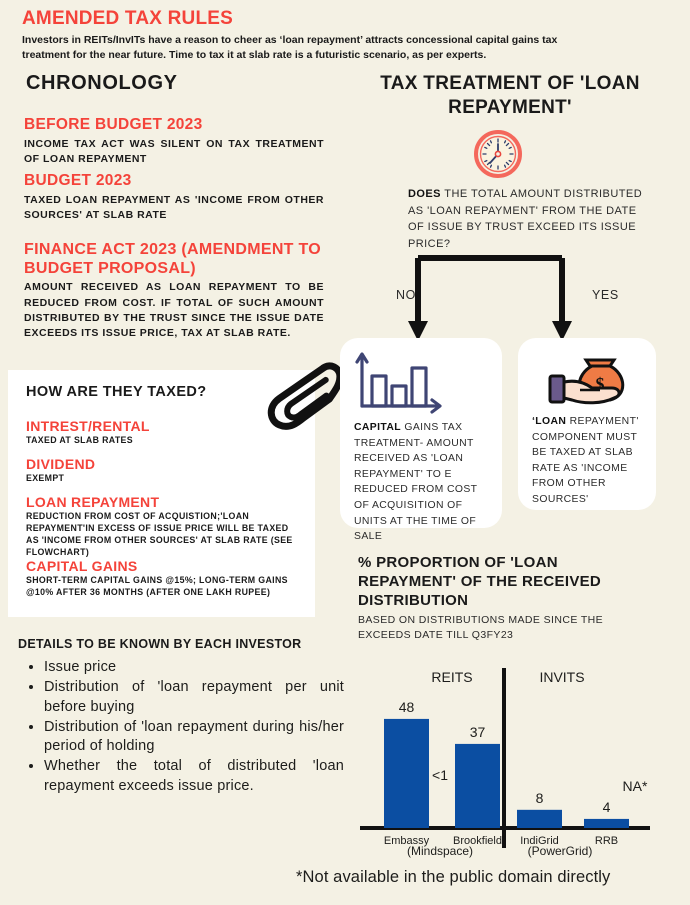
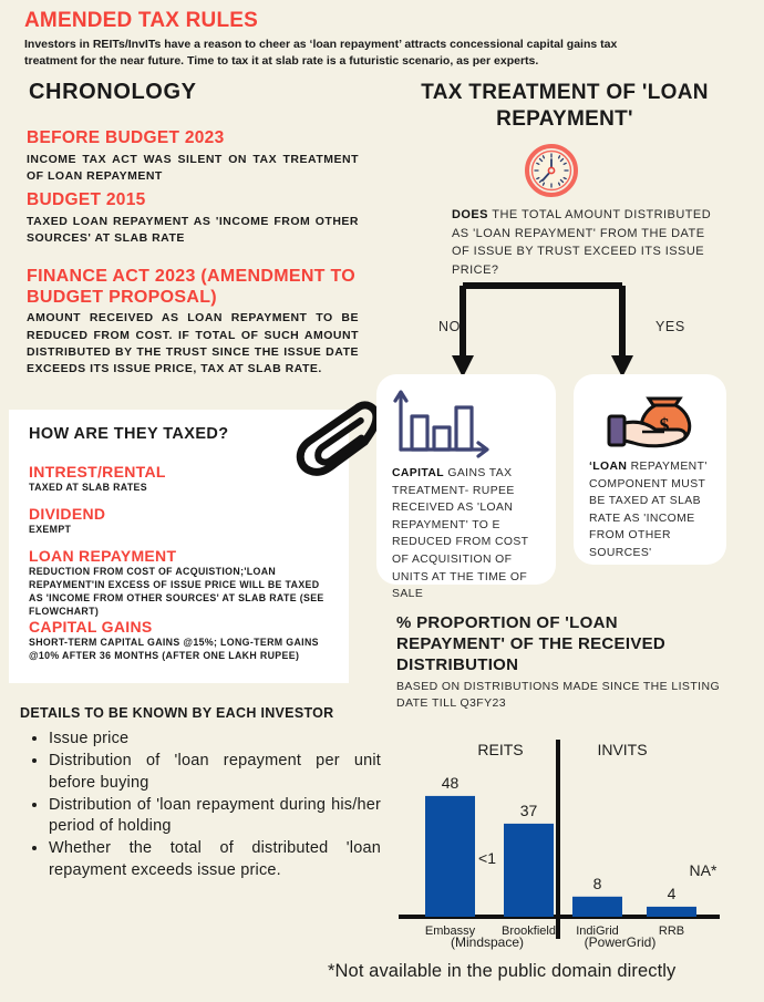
  AMENDED TAX RULES
  Investors in REITs/InvITs have a reason to cheer as ‘loan repayment’ attracts concessional capital gains tax treatment for the near future. Time to tax it at slab rate is a futuristic scenario, as per experts.
  CHRONOLOGY
  BEFORE BUDGET 2023
  INCOME TAX ACT WAS SILENT ON TAX TREATMENT OF LOAN REPAYMENT
- BUDGET 2023
+ BUDGET 2015
  TAXED LOAN REPAYMENT AS 'INCOME FROM OTHER SOURCES' AT SLAB RATE
  FINANCE ACT 2023 (AMENDMENT TO BUDGET PROPOSAL)
  AMOUNT RECEIVED AS LOAN REPAYMENT TO BE REDUCED FROM COST. IF TOTAL OF SUCH AMOUNT DISTRIBUTED BY THE TRUST SINCE THE ISSUE DATE EXCEEDS ITS ISSUE PRICE, TAX AT SLAB RATE.
  HOW ARE THEY TAXED?
  INTREST/RENTAL
  TAXED AT SLAB RATES
  DIVIDEND
  EXEMPT
  LOAN REPAYMENT
  REDUCTION FROM COST OF ACQUISTION;'LOAN REPAYMENT'IN EXCESS OF ISSUE PRICE WILL BE TAXED AS 'INCOME FROM OTHER SOURCES' AT SLAB RATE (SEE FLOWCHART)
  CAPITAL GAINS
  SHORT-TERM CAPITAL GAINS @15%; LONG-TERM GAINS @10% AFTER 36 MONTHS (AFTER ONE LAKH RUPEE)
  DETAILS TO BE KNOWN BY EACH INVESTOR
  Issue price
  Distribution of 'loan repayment per unit before buying
  Distribution of 'loan repayment during his/her period of holding
  Whether the total of distributed 'loan repayment exceeds issue price.
  TAX TREATMENT OF 'LOAN REPAYMENT'
  DOES THE TOTAL AMOUNT DISTRIBUTED AS 'LOAN REPAYMENT' FROM THE DATE OF ISSUE BY TRUST EXCEED ITS ISSUE PRICE?
  NO
  YES
- CAPITAL GAINS TAX TREATMENT- AMOUNT RECEIVED AS 'LOAN REPAYMENT' TO E REDUCED FROM COST OF ACQUISITION OF UNITS AT THE TIME OF SALE
+ CAPITAL GAINS TAX TREATMENT- RUPEE RECEIVED AS 'LOAN REPAYMENT' TO E REDUCED FROM COST OF ACQUISITION OF UNITS AT THE TIME OF SALE
  $
  ‘LOAN REPAYMENT' COMPONENT MUST BE TAXED AT SLAB RATE AS 'INCOME FROM OTHER SOURCES'
  % PROPORTION OF 'LOAN REPAYMENT' OF THE RECEIVED DISTRIBUTION
- BASED ON DISTRIBUTIONS MADE SINCE THE EXCEEDS DATE TILL Q3FY23
+ BASED ON DISTRIBUTIONS MADE SINCE THE LISTING DATE TILL Q3FY23
  48
  Embassy
  37
  Brookfield
  8
  IndiGrid
  4
  RRB
  REITS
  INVITS
  <1
  NA*
  (Mindspace)
  (PowerGrid)
  *Not available in the public domain directly
